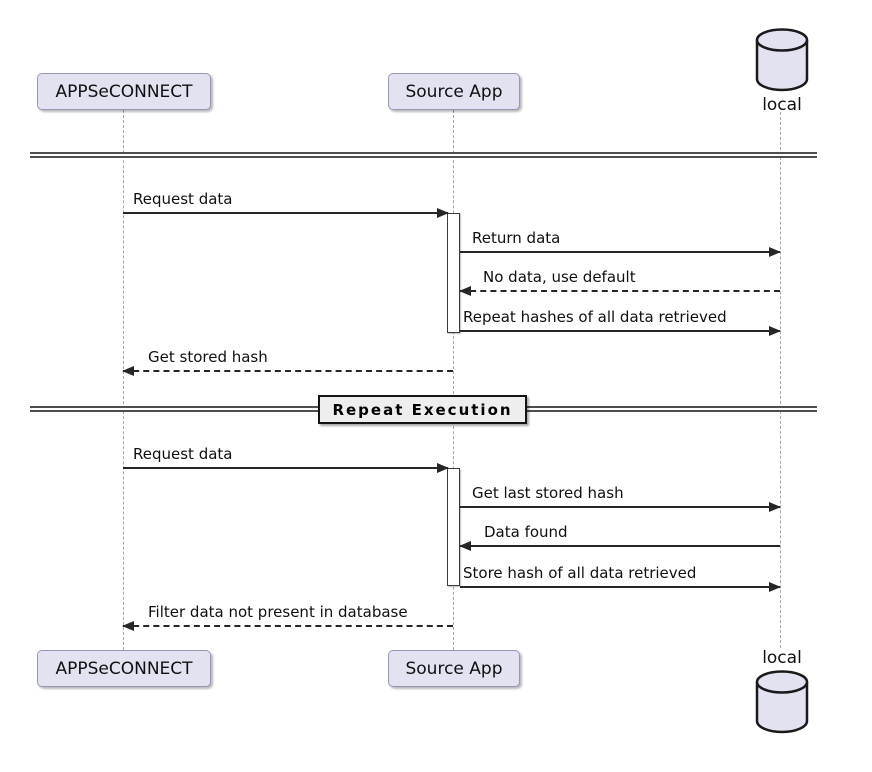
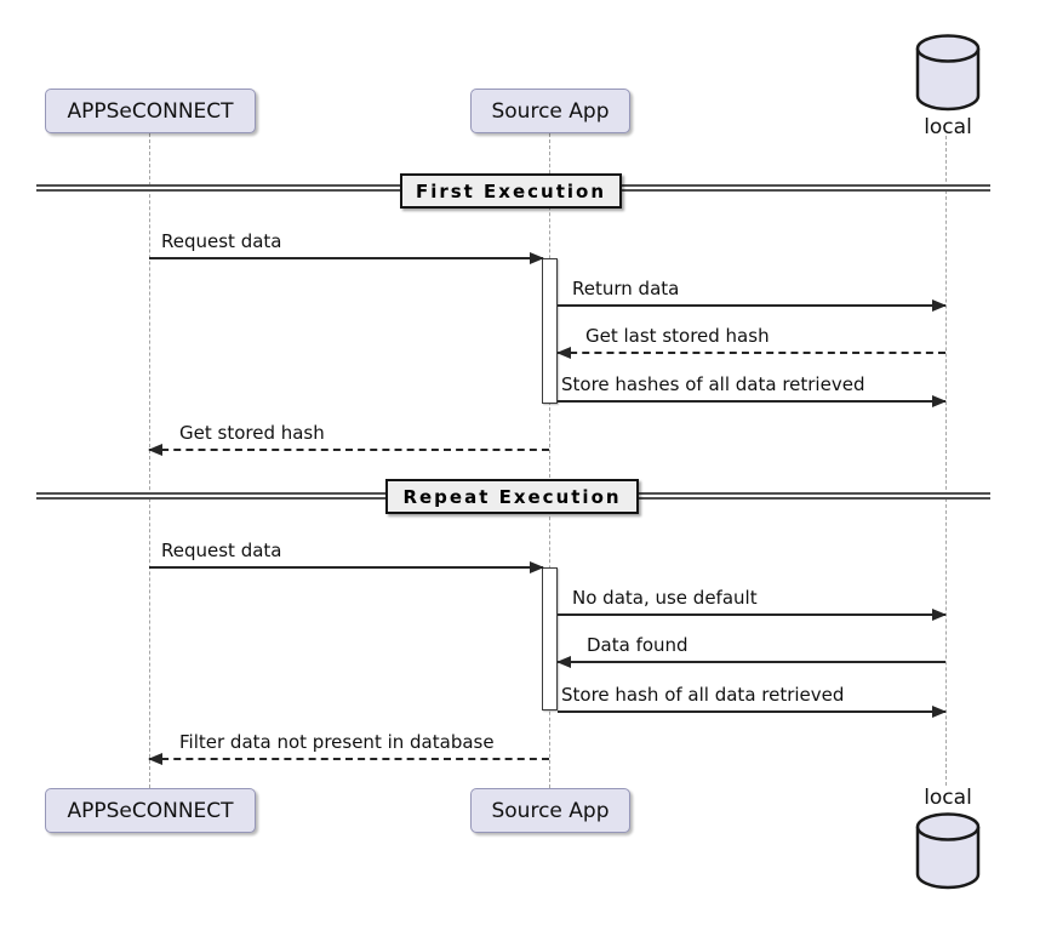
+ First Execution
  Repeat Execution
  Request data
  Return data
- No data, use default
+ Get last stored hash
- Repeat hashes of all data retrieved
+ Store hashes of all data retrieved
  Get stored hash
  Request data
- Get last stored hash
+ No data, use default
  Data found
  Store hash of all data retrieved
  Filter data not present in database
  APPSeCONNECT
  Source App
  APPSeCONNECT
  Source App
  local
  local
